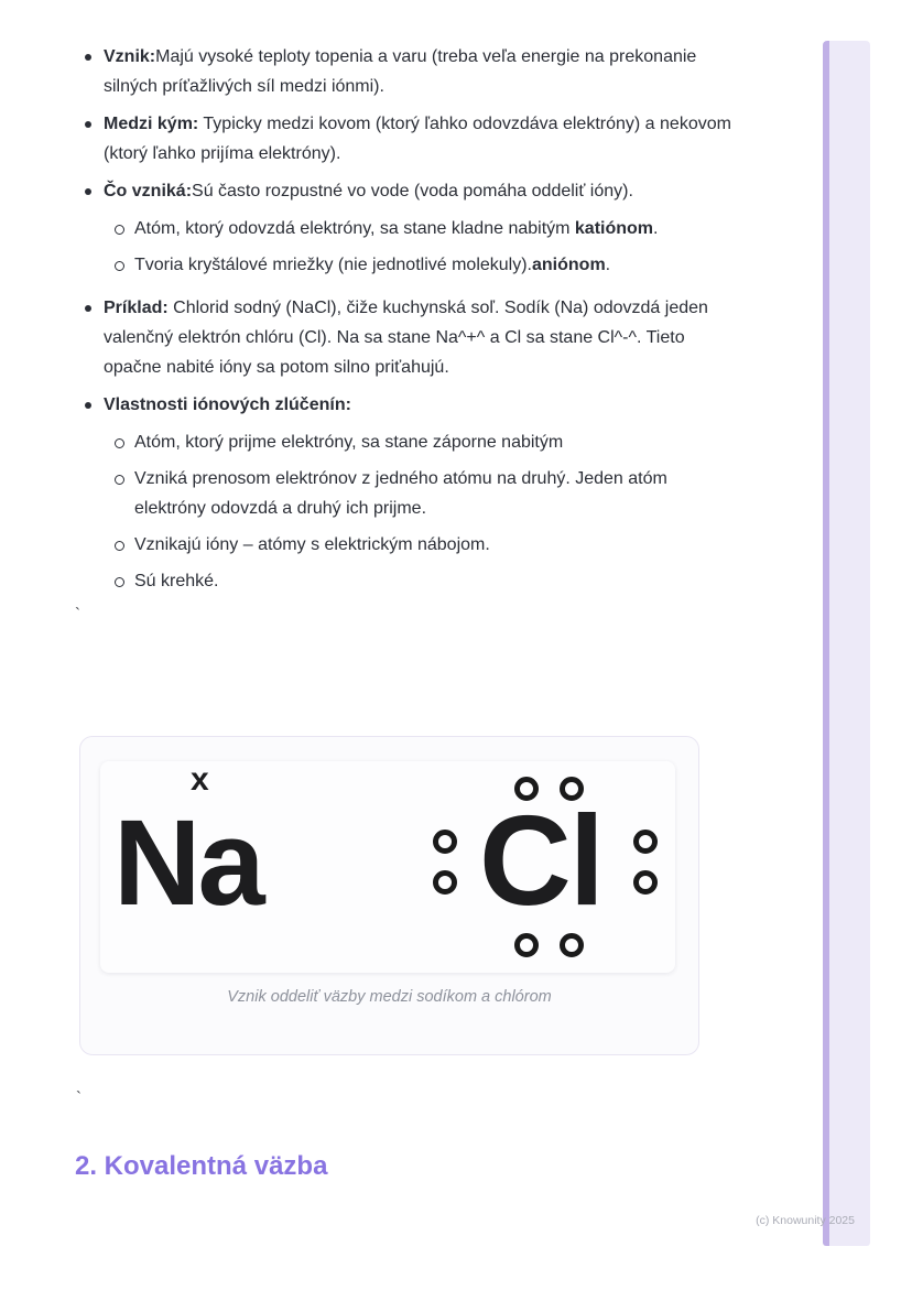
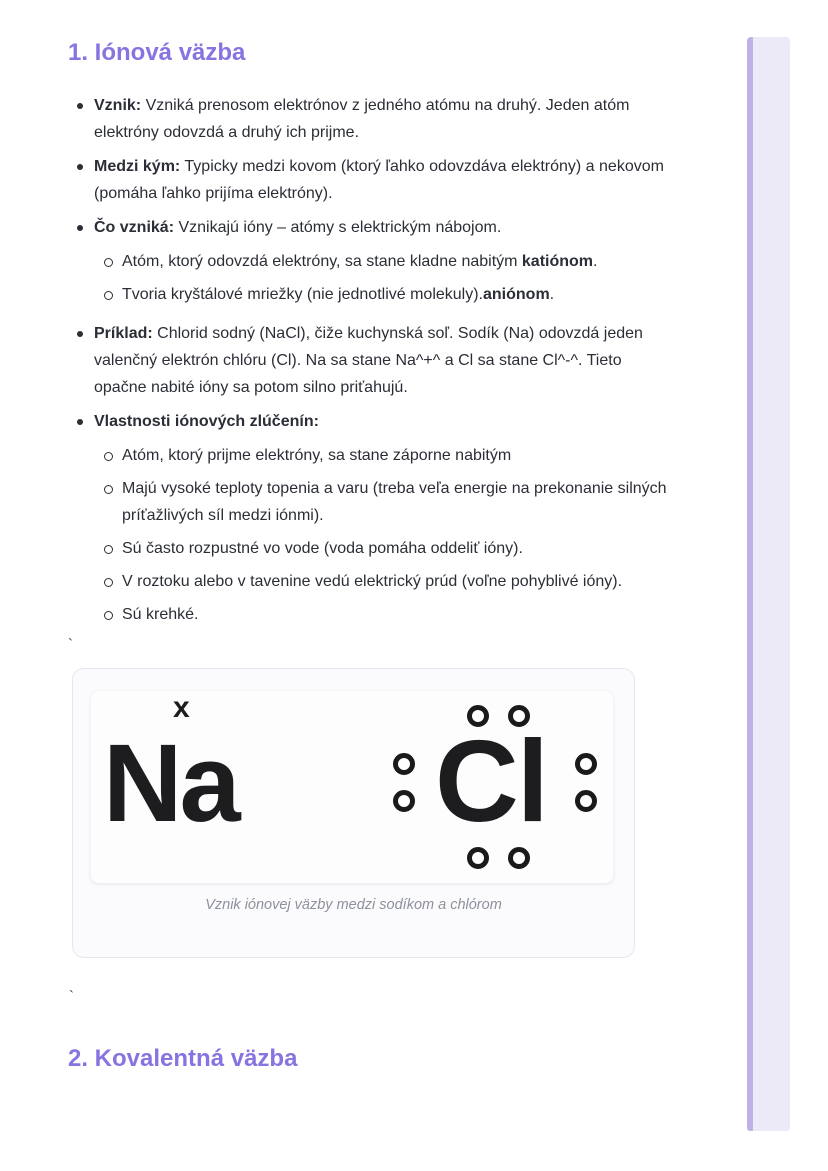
+ 1. Iónová väzba
- Vznik:Majú vysoké teploty topenia a varu (treba veľa energie na prekonanie silných príťažlivých síl medzi iónmi).
+ Vznik: Vzniká prenosom elektrónov z jedného atómu na druhý. Jeden atóm elektróny odovzdá a druhý ich prijme.
- Medzi kým: Typicky medzi kovom (ktorý ľahko odovzdáva elektróny) a nekovom (ktorý ľahko prijíma elektróny).
+ Medzi kým: Typicky medzi kovom (ktorý ľahko odovzdáva elektróny) a nekovom (pomáha ľahko prijíma elektróny).
- Čo vzniká:Sú často rozpustné vo vode (voda pomáha oddeliť ióny).
+ Čo vzniká: Vznikajú ióny – atómy s elektrickým nábojom.
  Atóm, ktorý odovzdá elektróny, sa stane kladne nabitým katiónom.
  Tvoria kryštálové mriežky (nie jednotlivé molekuly).aniónom.
  Príklad: Chlorid sodný (NaCl), čiže kuchynská soľ. Sodík (Na) odovzdá jeden valenčný elektrón chlóru (Cl). Na sa stane Na^+^ a Cl sa stane Cl^-^. Tieto opačne nabité ióny sa potom silno priťahujú.
  Vlastnosti iónových zlúčenín:
  Atóm, ktorý prijme elektróny, sa stane záporne nabitým
- Vzniká prenosom elektrónov z jedného atómu na druhý. Jeden atóm elektróny odovzdá a druhý ich prijme.
+ Majú vysoké teploty topenia a varu (treba veľa energie na prekonanie silných príťažlivých síl medzi iónmi).
- Vznikajú ióny – atómy s elektrickým nábojom.
+ Sú často rozpustné vo vode (voda pomáha oddeliť ióny).
+ V roztoku alebo v tavenine vedú elektrický prúd (voľne pohyblivé ióny).
  Sú krehké.
  `
  x
  Na
  Cl
- Vznik oddeliť väzby medzi sodíkom a chlórom
+ Vznik iónovej väzby medzi sodíkom a chlórom
  `
  2. Kovalentná väzba
- (c) Knowunity 2025
